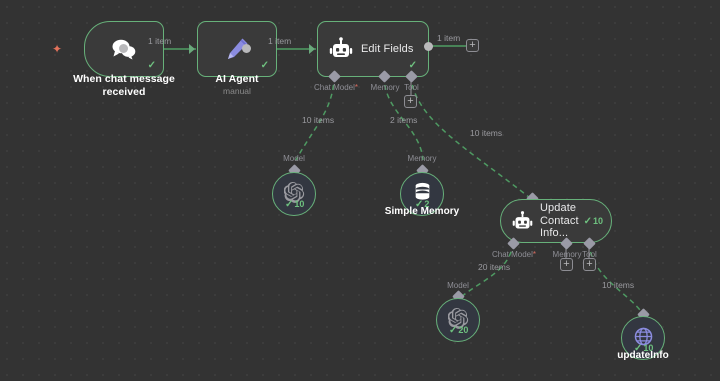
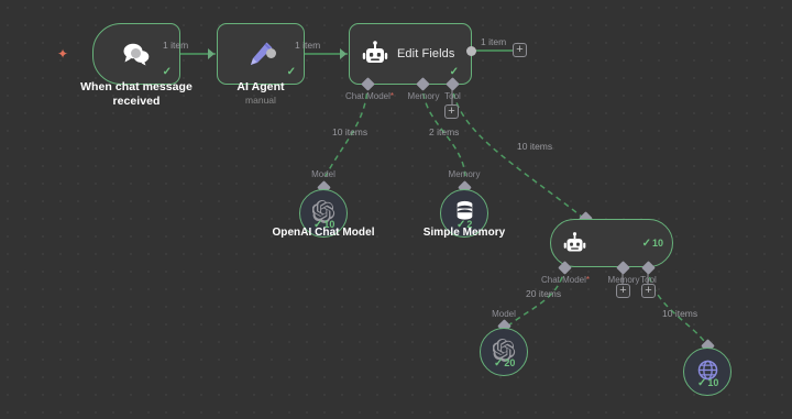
  ✦
  ✓
  When chat message
  received
  ✓
  AI Agent
  manual
  Edit Fields
  ✓
  +
  +
  ✓
  10
+ OpenAI Chat Model
  ✓
  2
  Simple Memory
- Update
- Contact Info...
  ✓
  10
  +
  +
  ✓
  20
  ✓
  10
- updateInfo
  1 item
  1 item
  1 item
  10 items
  2 items
  10 items
  20 items
  10 items
  Chat Model*
  Memory
  Tool
  Model
  Memory
  Model
  Chat Model*
  Memory
  Tool
